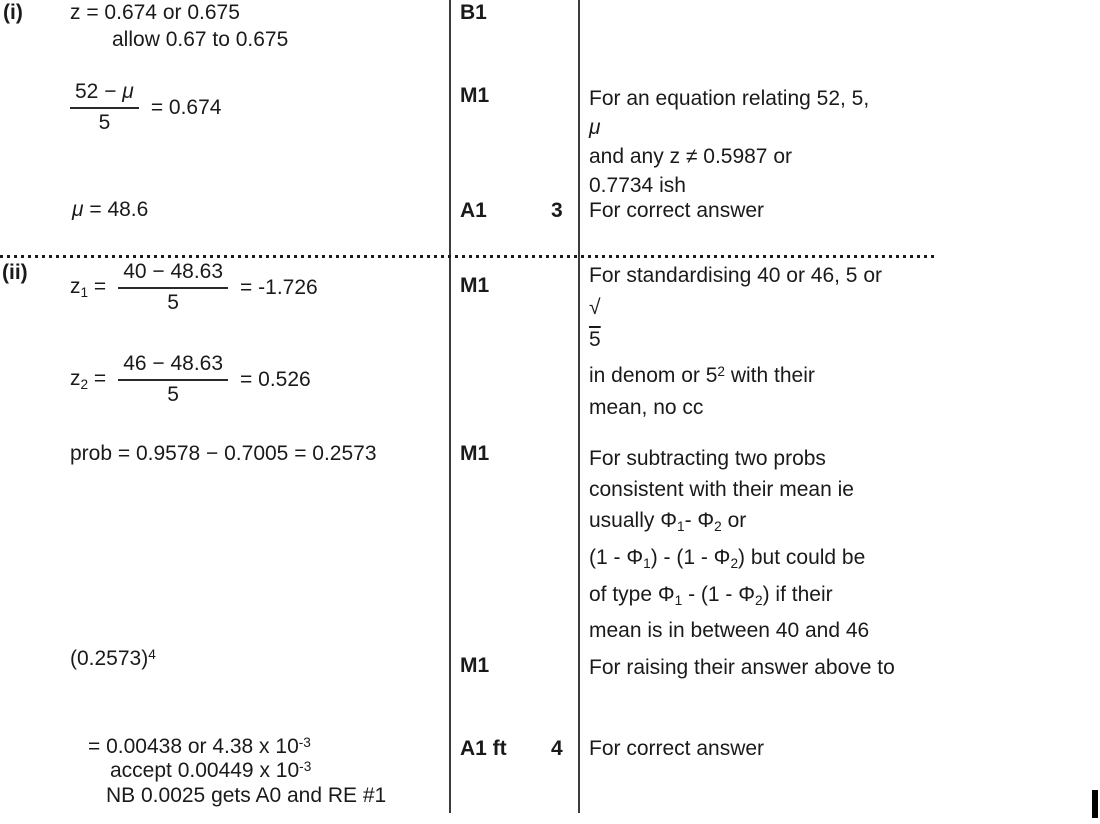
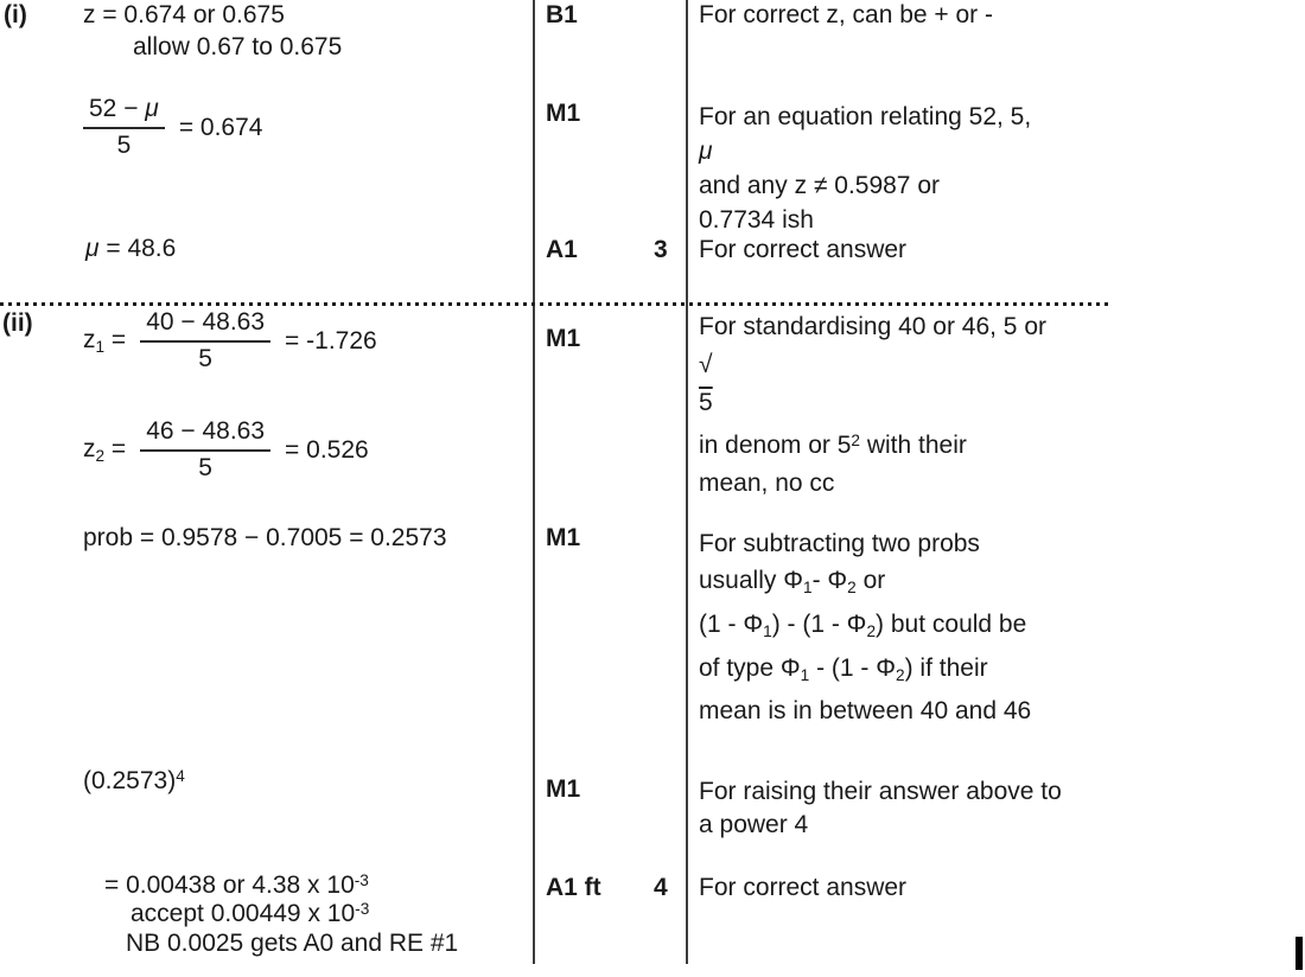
  (i)
  z = 0.674 or 0.675
  allow 0.67 to 0.675
  52 − μ
  5
  = 0.674
  μ = 48.6
  B1
  M1
  A1
  3
+ For correct z, can be + or -
  For an equation relating 52, 5,
  μ
  and any z ≠ 0.5987 or
  0.7734 ish
  For correct answer
  (ii)
  z1 =
  40 − 48.63
  5
  = -1.726
  z2 =
  46 − 48.63
  5
  = 0.526
  prob = 0.9578 − 0.7005 = 0.2573
  (0.2573)4
  = 0.00438 or 4.38 x 10-3
  accept 0.00449 x 10-3
  NB 0.0025 gets A0 and RE #1
  M1
  M1
  M1
  A1 ft
  4
  For standardising 40 or 46, 5 or
  √
  5
  in denom or 52 with their
  mean, no cc
  For subtracting two probs
- consistent with their mean ie
  usually Φ1- Φ2 or
  (1 - Φ1) - (1 - Φ2) but could be
  of type Φ1 - (1 - Φ2) if their
  mean is in between 40 and 46
  For raising their answer above to
+ a power 4
  For correct answer
